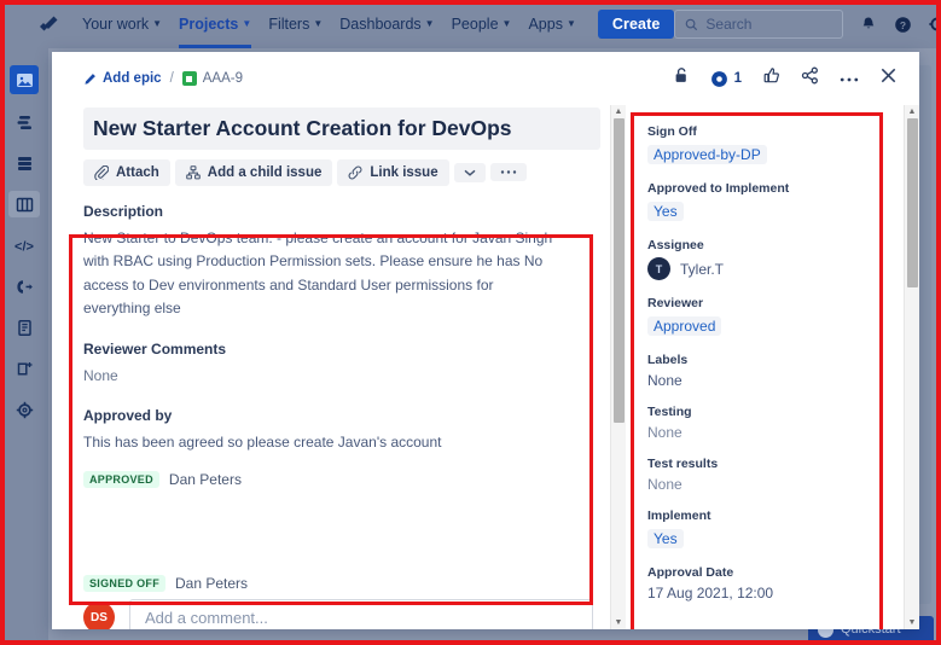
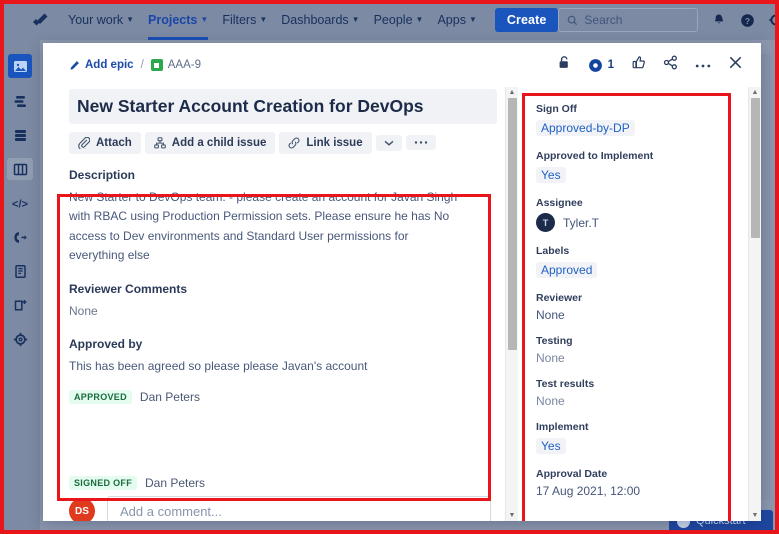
  Your work
  ▼
  Projects
  ▼
  Filters
  ▼
  Dashboards
  ▼
  People
  ▼
  Apps
  ▼
  Create
  Search
  ?
  </>
  Quickstart
  Add epic
  /
  AAA-9
  1
  New Starter Account Creation for DevOps
  Attach
  Add a child issue
  Link issue
  Description
  New Starter to DevOps team: - please create an account for Javan Singh with RBAC using Production Permission sets. Please ensure he has No access to Dev environments and Standard User permissions for everything else
  Reviewer Comments
  None
  Approved by
- This has been agreed so please create Javan's account
+ This has been agreed so please please Javan's account
  APPROVED
  Dan Peters
  SIGNED OFF
  Dan Peters
  DS
  Add a comment...
  Sign Off
  Approved-by-DP
  Approved to Implement
  Yes
  Assignee
  T
  Tyler.T
- Reviewer
+ Labels
  Approved
- Labels
+ Reviewer
  None
  Testing
  None
  Test results
  None
  Implement
  Yes
  Approval Date
  17 Aug 2021, 12:00
